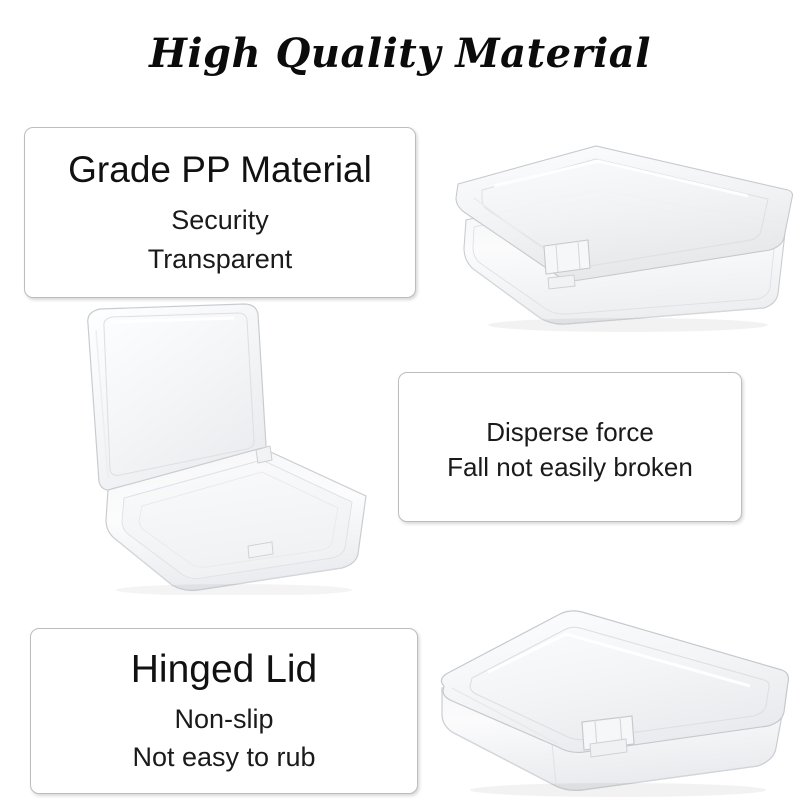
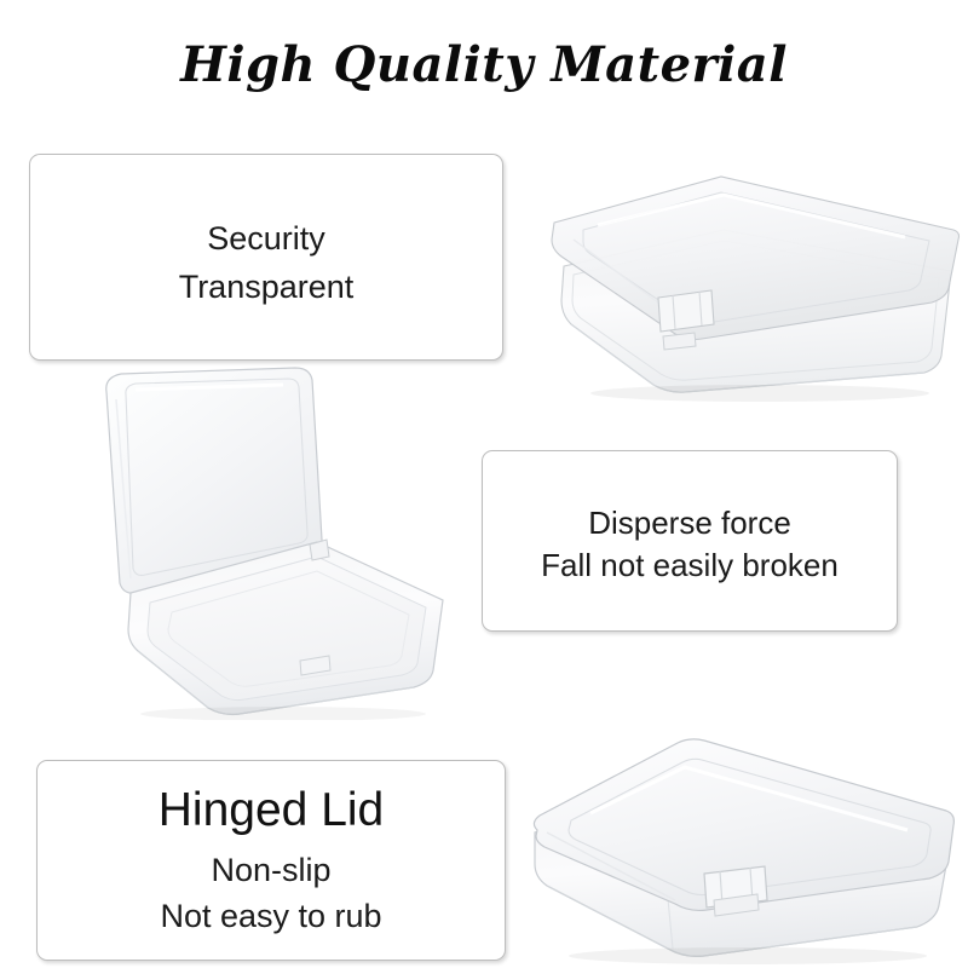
  High Quality Material
- Grade PP Material
  Security
  Transparent
  Disperse force
  Fall not easily broken
  Hinged Lid
  Non-slip
  Not easy to rub
